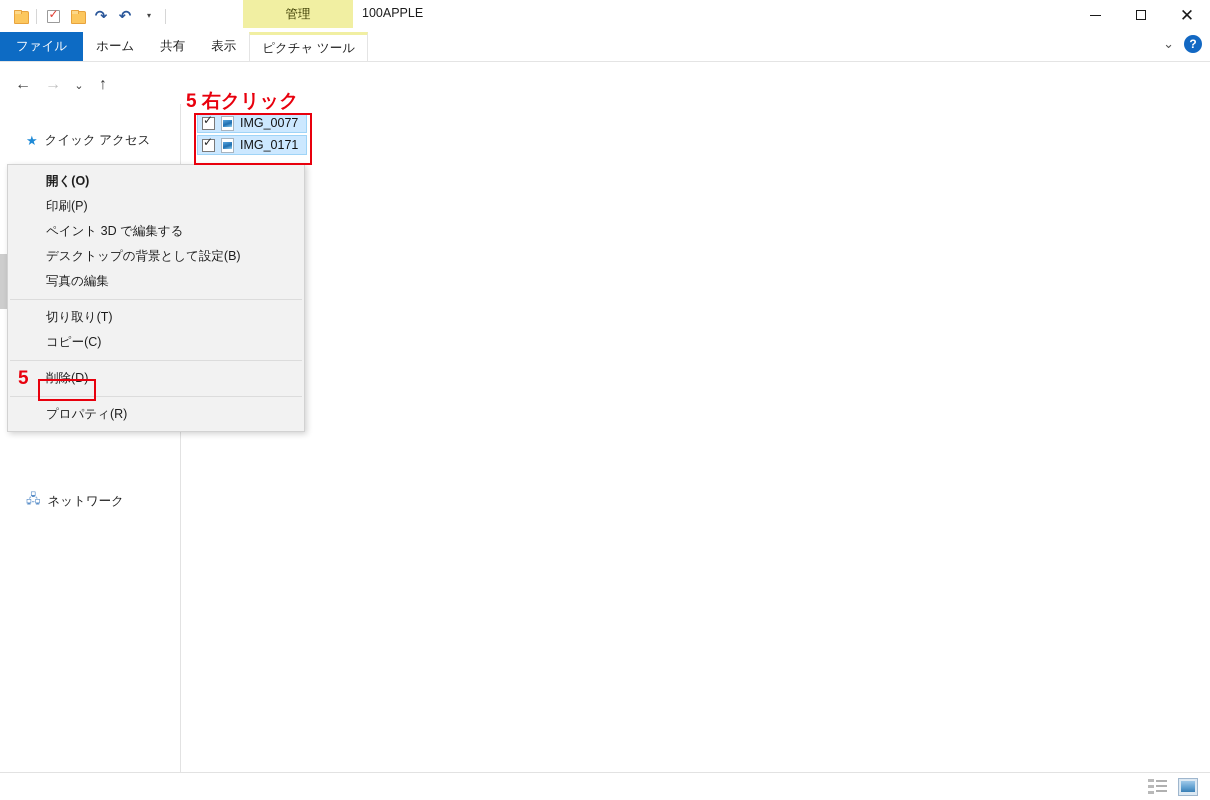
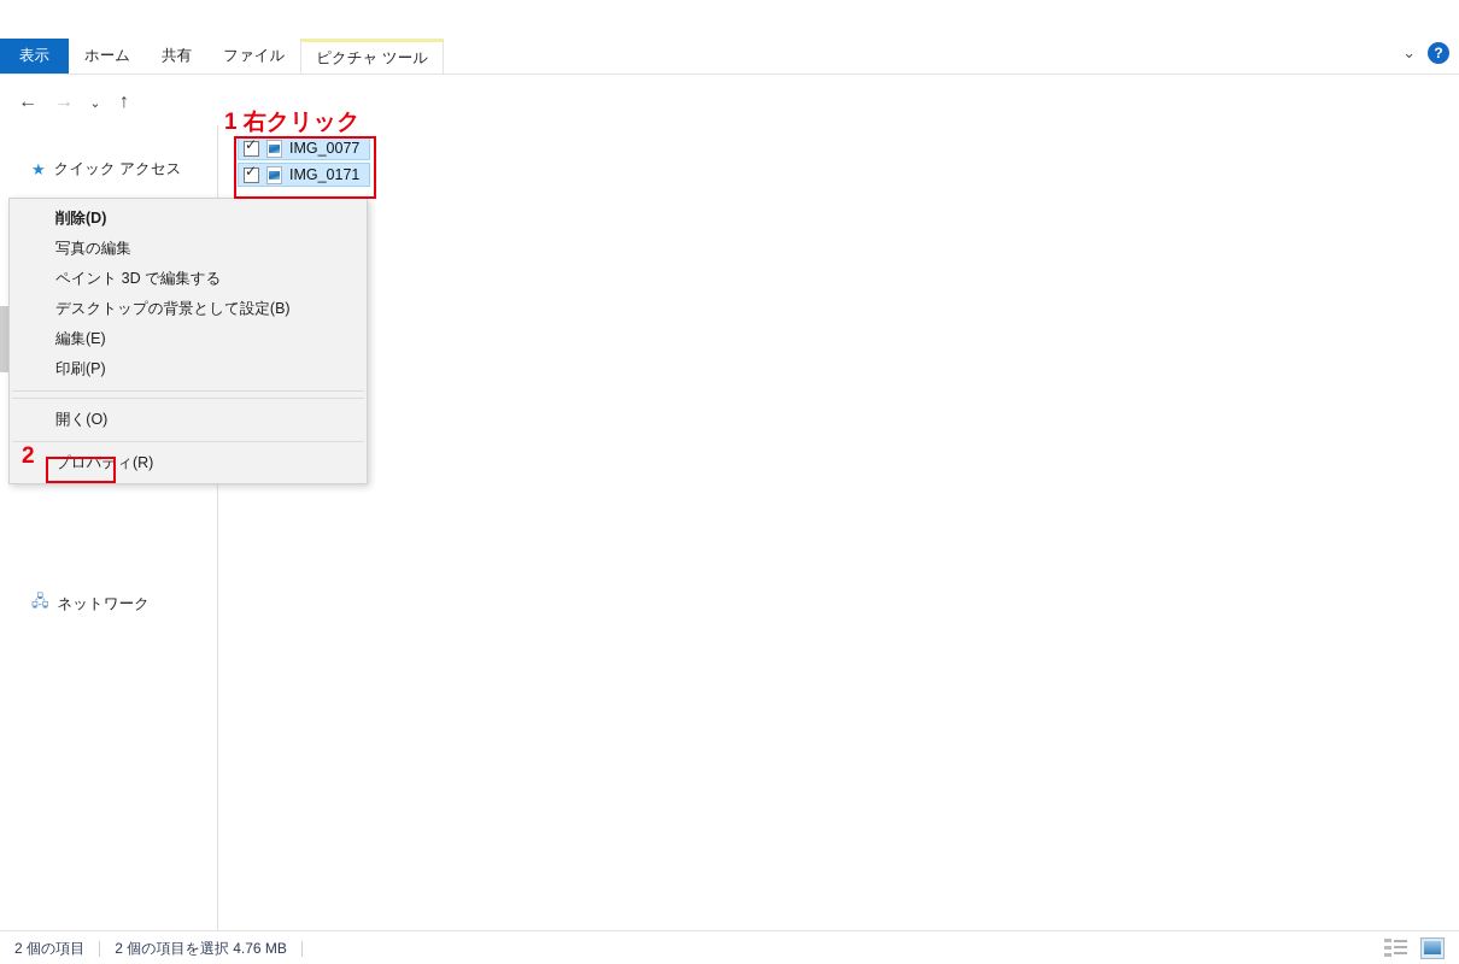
- ↷
- ↶
- ▾
- 管理
- 100APPLE
- ✕
- ファイル
+ 表示
  ホーム
  共有
- 表示
+ ファイル
  ピクチャ ツール
  ⌄
  ?
  ←
  →
  ⌄
  ↑
  ★
  クイック アクセス
  🖧
  ネットワーク
  IMG_0077
  IMG_0171
- 開く(O)
+ 削除(D)
- 印刷(P)
+ 写真の編集
  ペイント 3D で編集する
  デスクトップの背景として設定(B)
+ 編集(E)
- 写真の編集
+ 印刷(P)
- 切り取り(T)
- コピー(C)
- 削除(D)
+ 開く(O)
  プロパティ(R)
+ 2 個の項目
+ 2 個の項目を選択 4.76 MB
- 5 右クリック
+ 1 右クリック
- 5
+ 2
